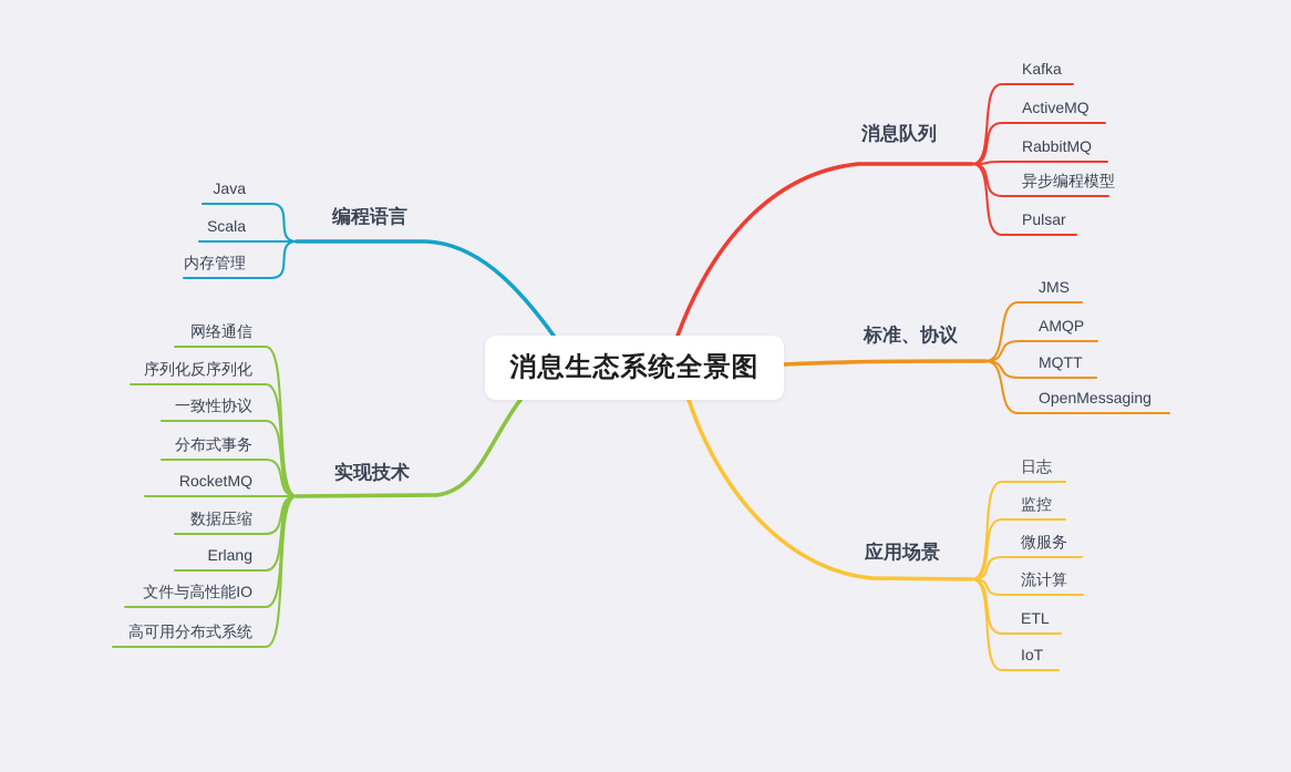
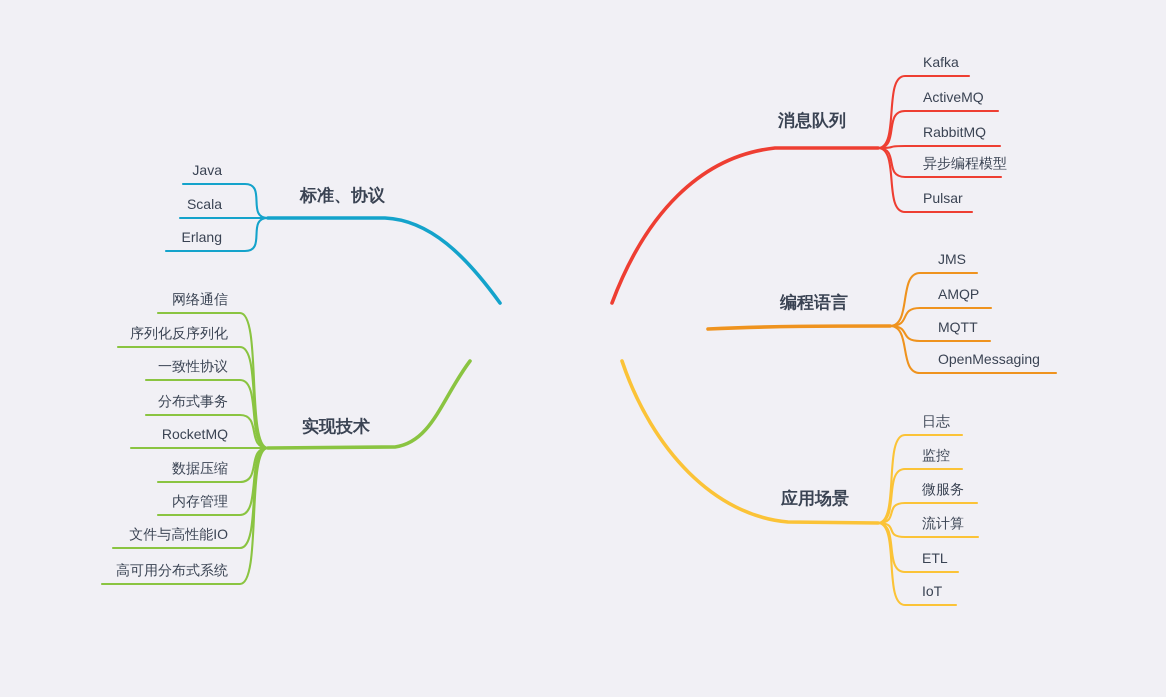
- 消息生态系统全景图
  消息队列
- 标准、协议
+ 编程语言
  应用场景
- 编程语言
+ 标准、协议
  实现技术
  Kafka
  ActiveMQ
  RabbitMQ
  异步编程模型
  Pulsar
  JMS
  AMQP
  MQTT
  OpenMessaging
  日志
  监控
  微服务
  流计算
  ETL
  IoT
  Java
  Scala
- 内存管理
+ Erlang
  网络通信
  序列化反序列化
  一致性协议
  分布式事务
  RocketMQ
  数据压缩
- Erlang
+ 内存管理
  文件与高性能IO
  高可用分布式系统
